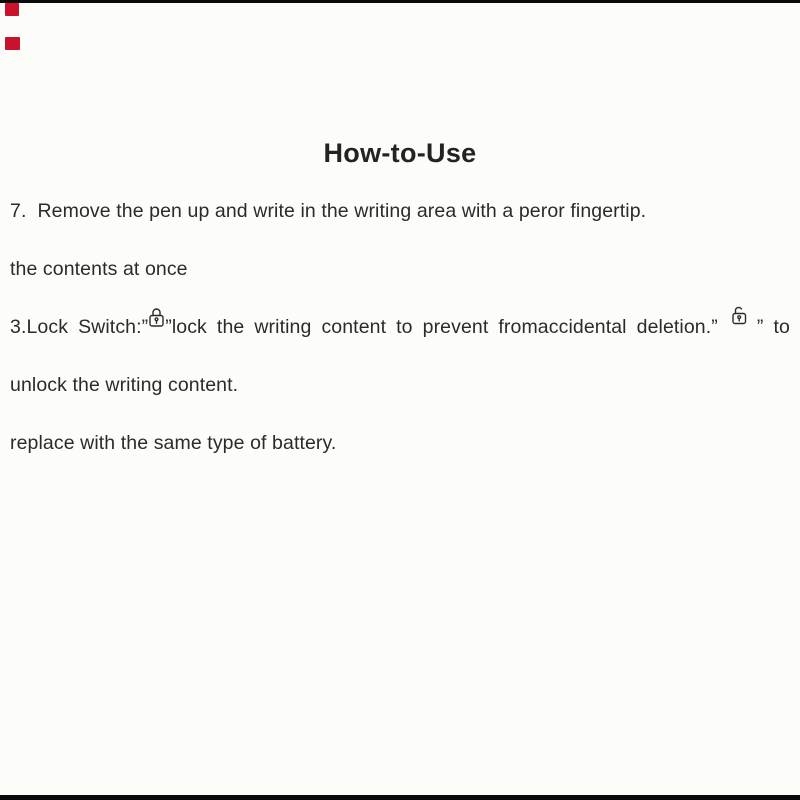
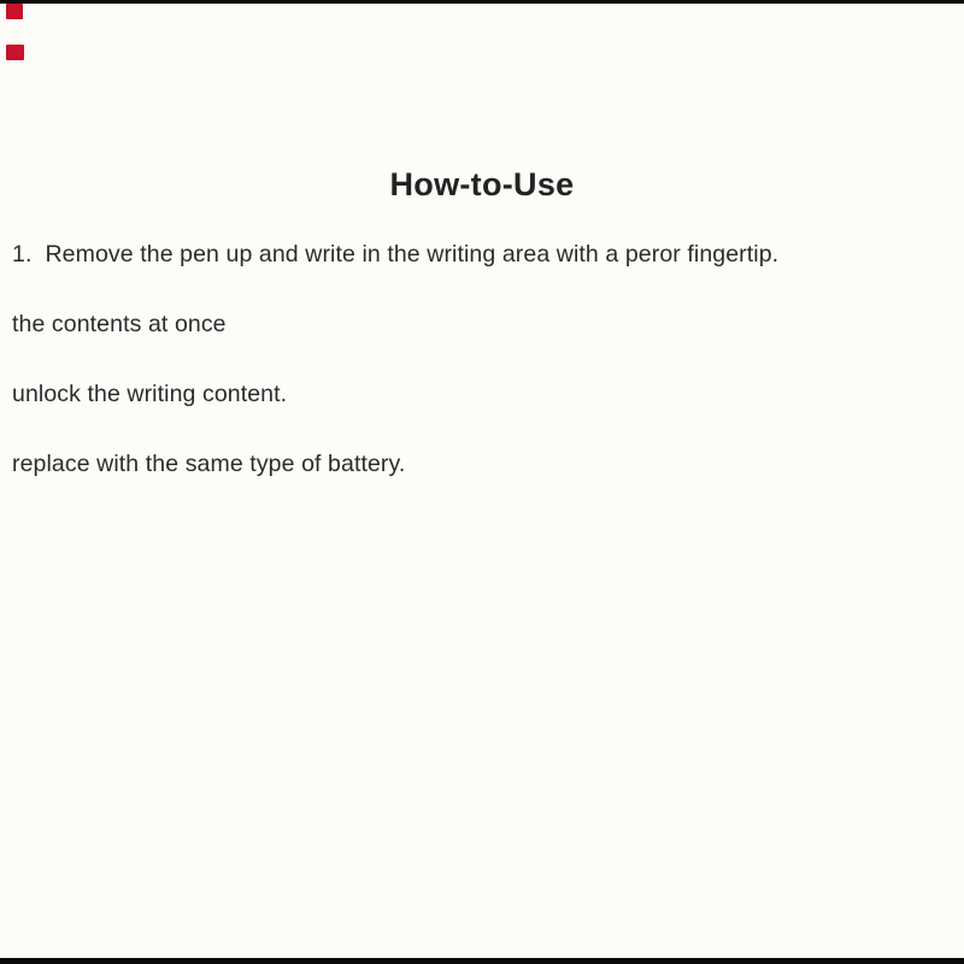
  How-to-Use
- 7. Remove the pen up and write in the writing area with a peror fingertip.
+ 1. Remove the pen up and write in the writing area with a peror fingertip.
  the contents at once
- 3.Lock Switch:” ”lock the writing content to prevent fromaccidental deletion.” ” to
  unlock the writing content.
  replace with the same type of battery.
